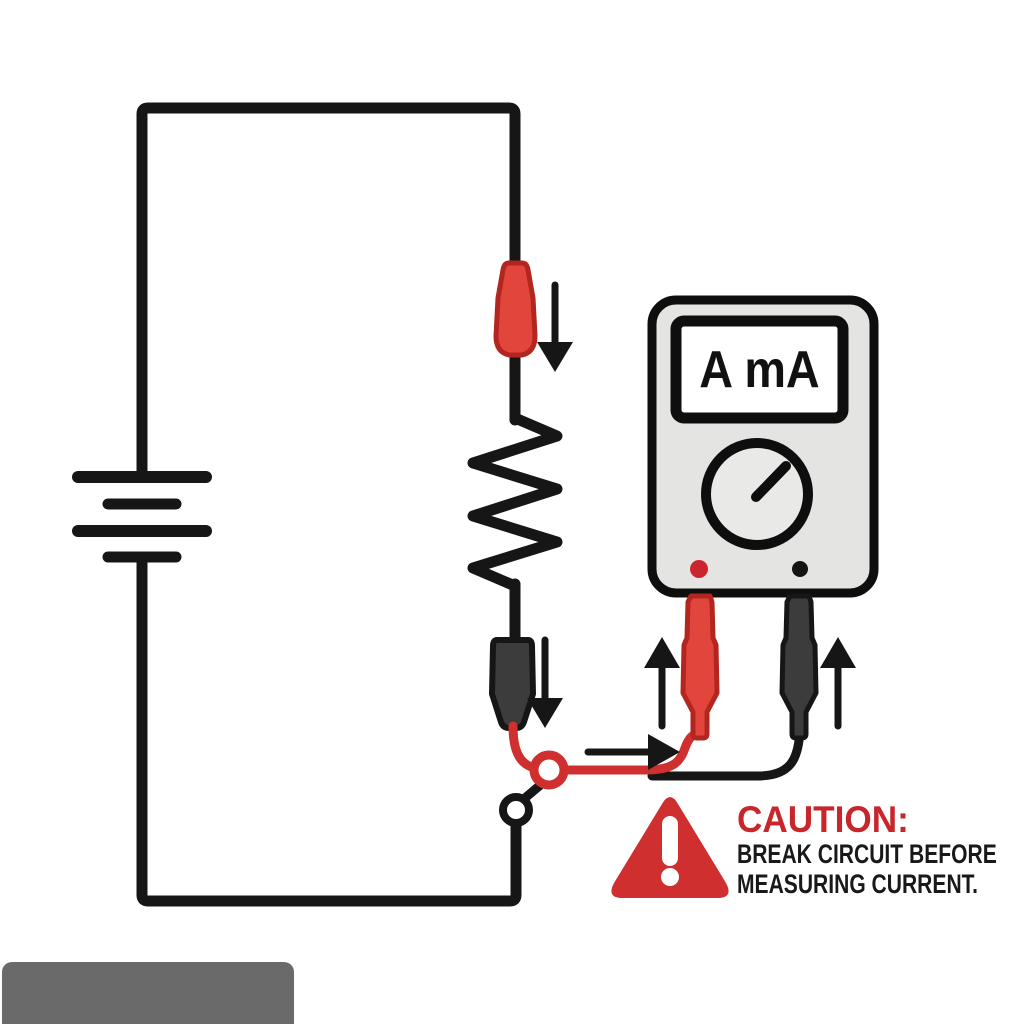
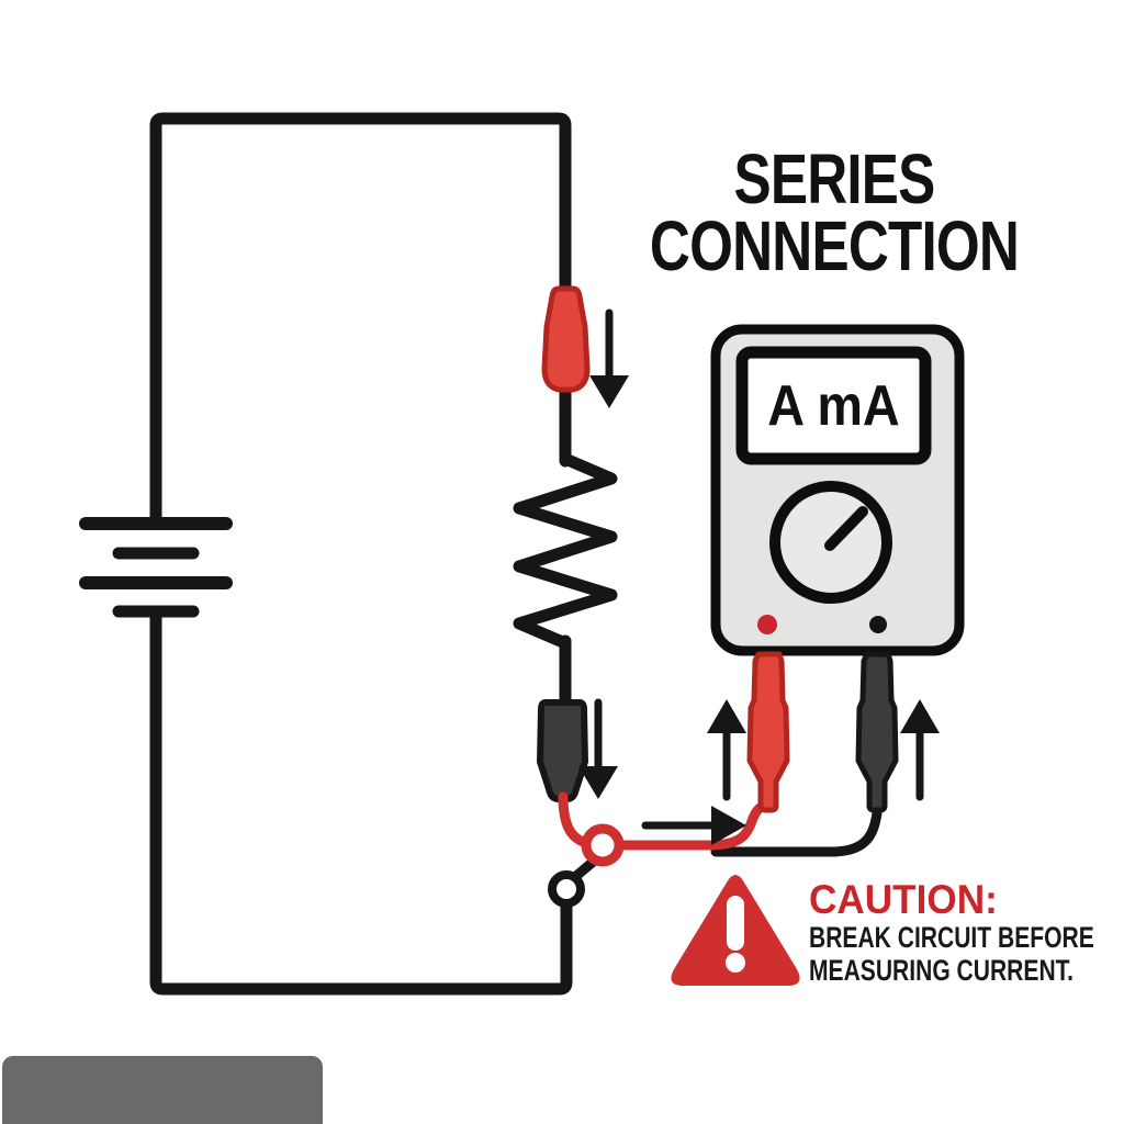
+ SERIES
+ CONNECTION
  A mA
  CAUTION:
  BREAK CIRCUIT BEFORE
  MEASURING CURRENT.
